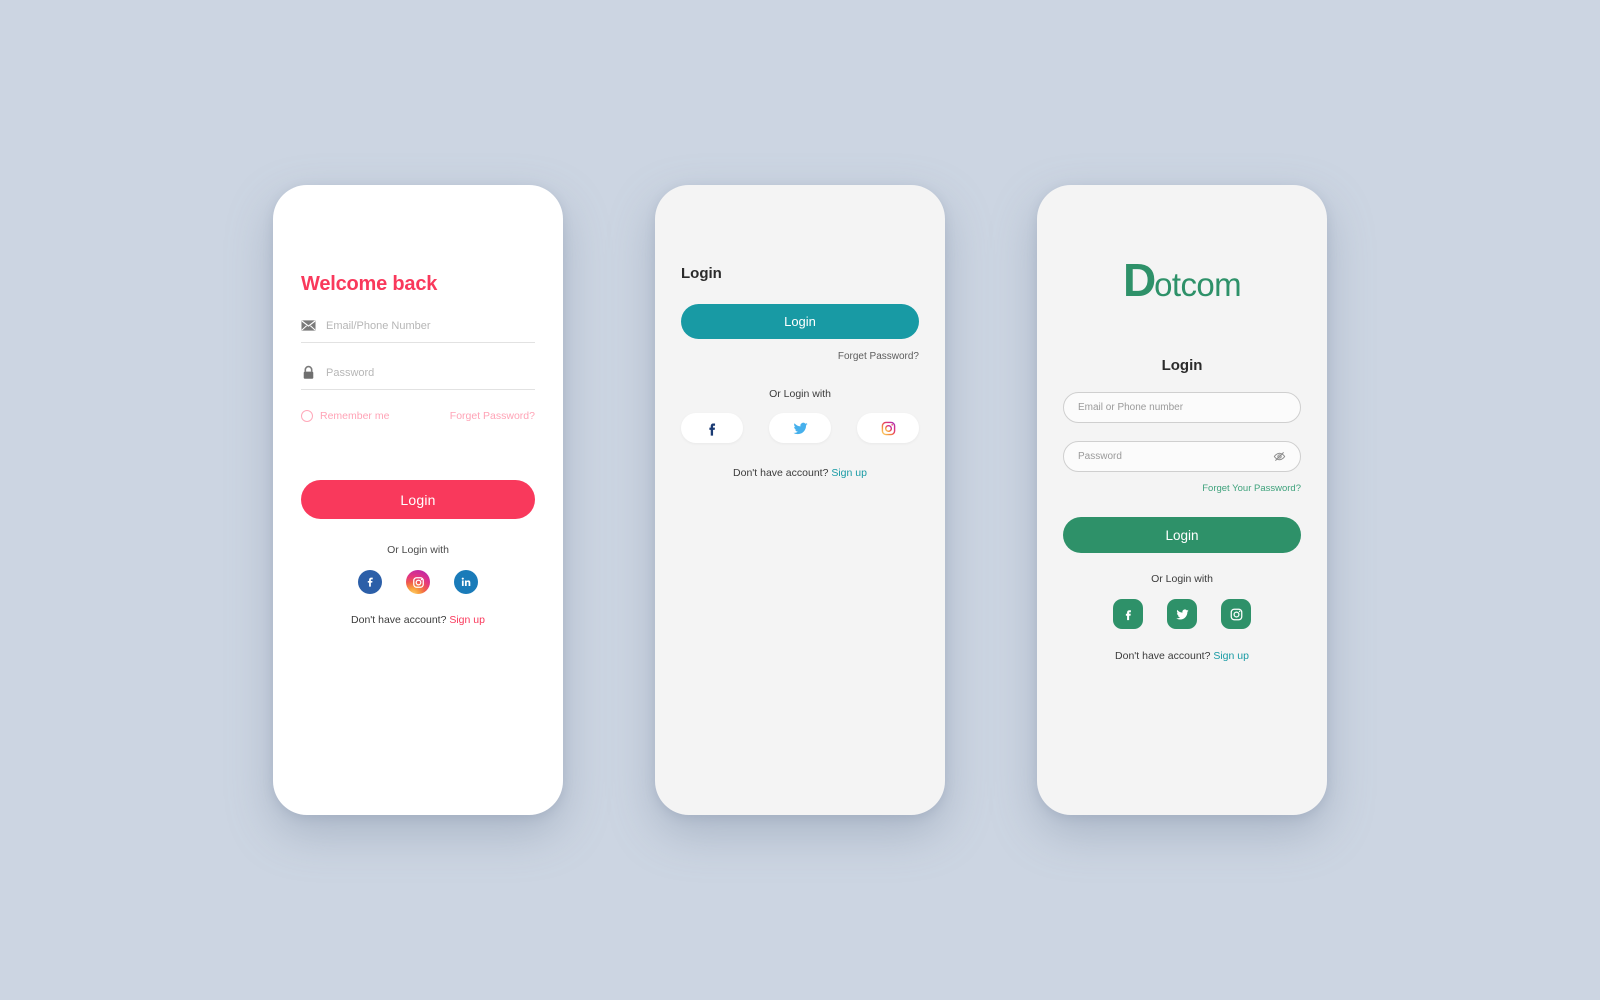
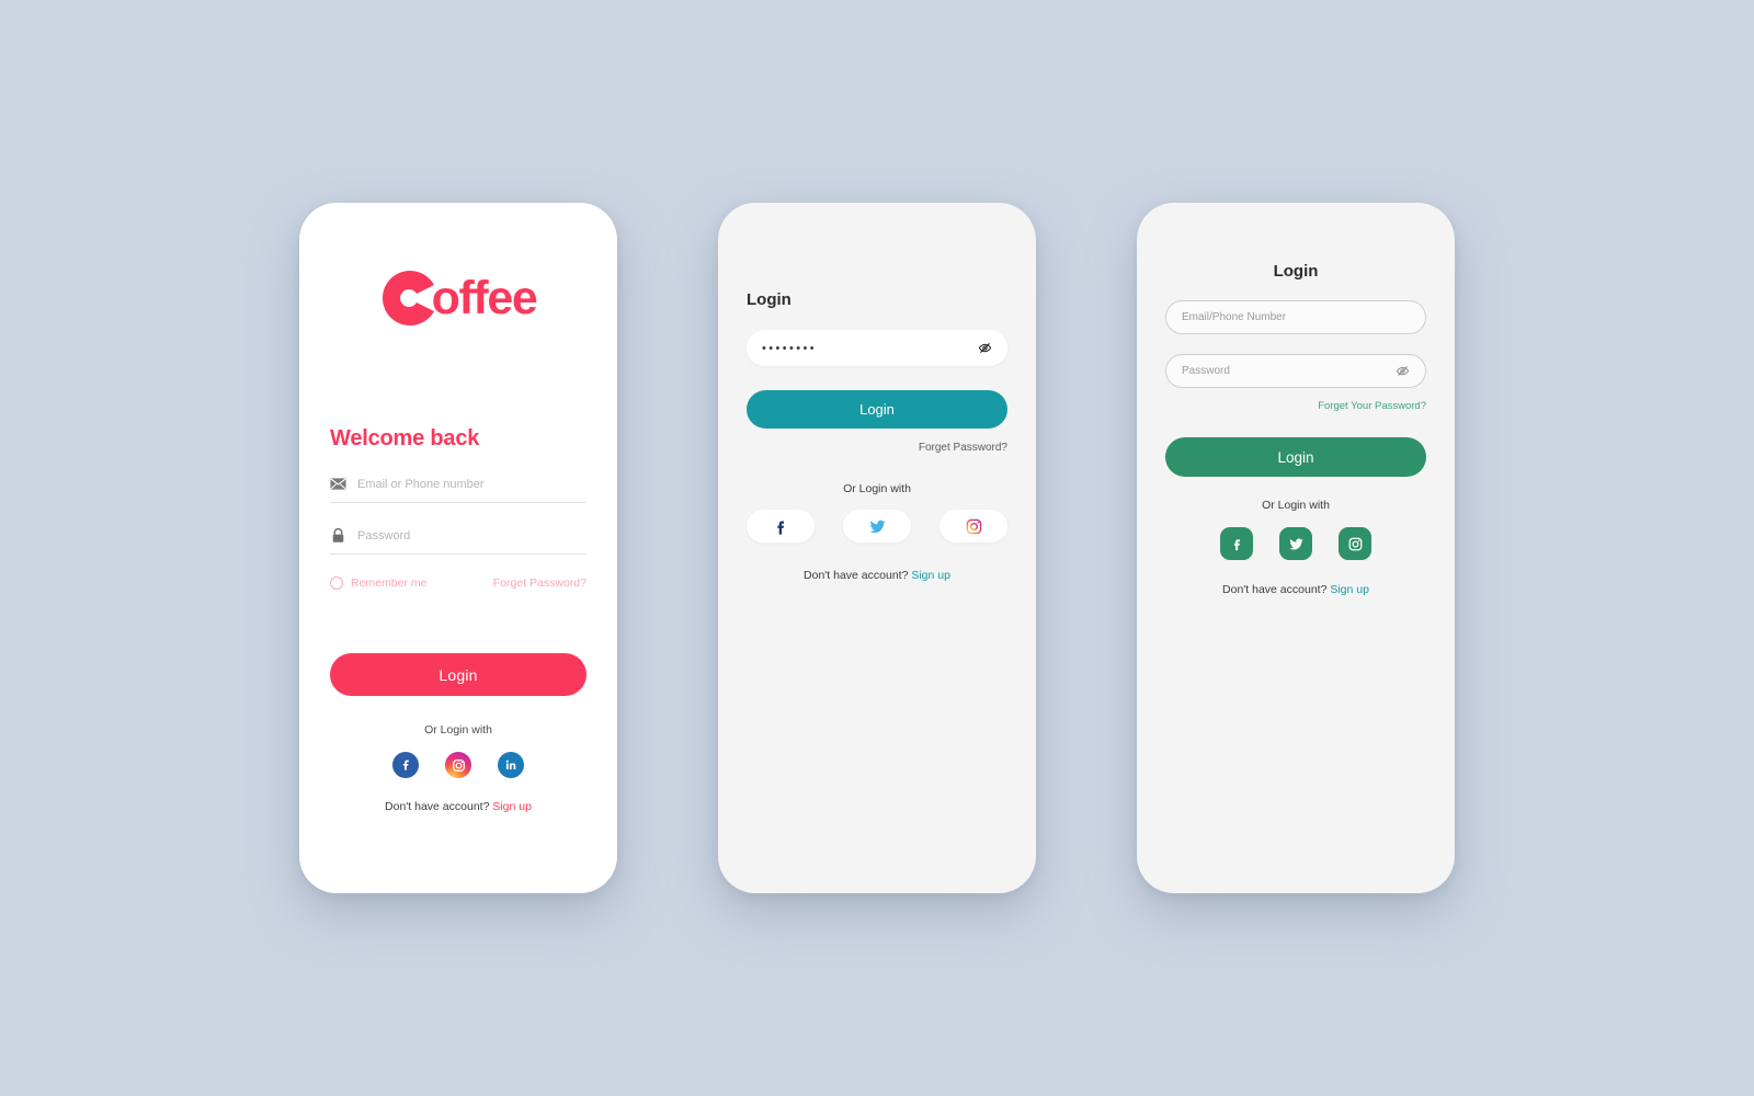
+ offee
  Welcome back
- Email/Phone Number
+ Email or Phone number
  Password
  Remember me
  Forget Password?
  Login
  Or Login with
  Don't have account? Sign up
  Login
+ ••••••••
  Login
  Forget Password?
  Or Login with
  Don't have account? Sign up
- D
- otcom
  Login
- Email or Phone number
+ Email/Phone Number
  Password
  Forget Your Password?
  Login
  Or Login with
  Don't have account? Sign up
